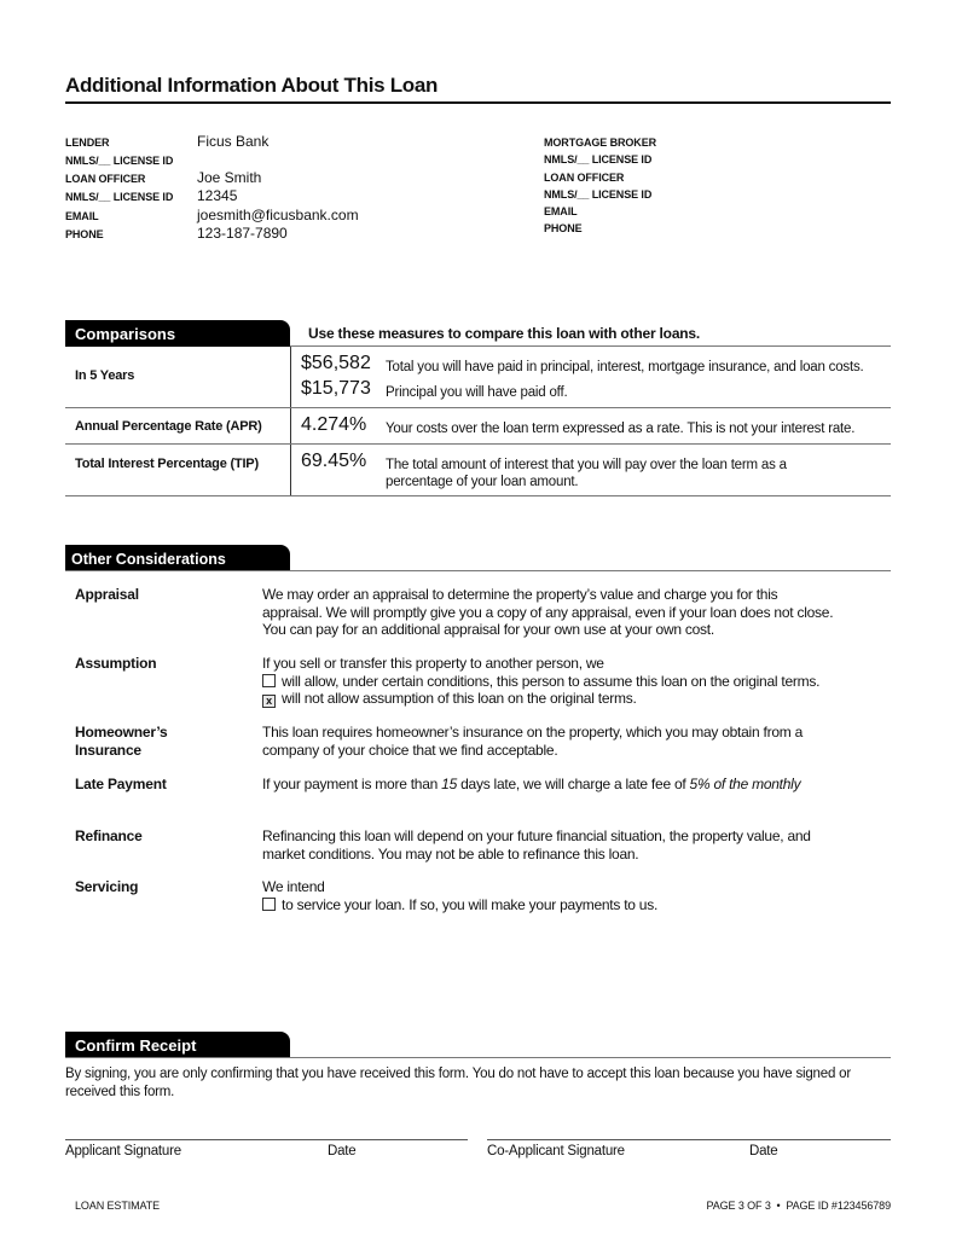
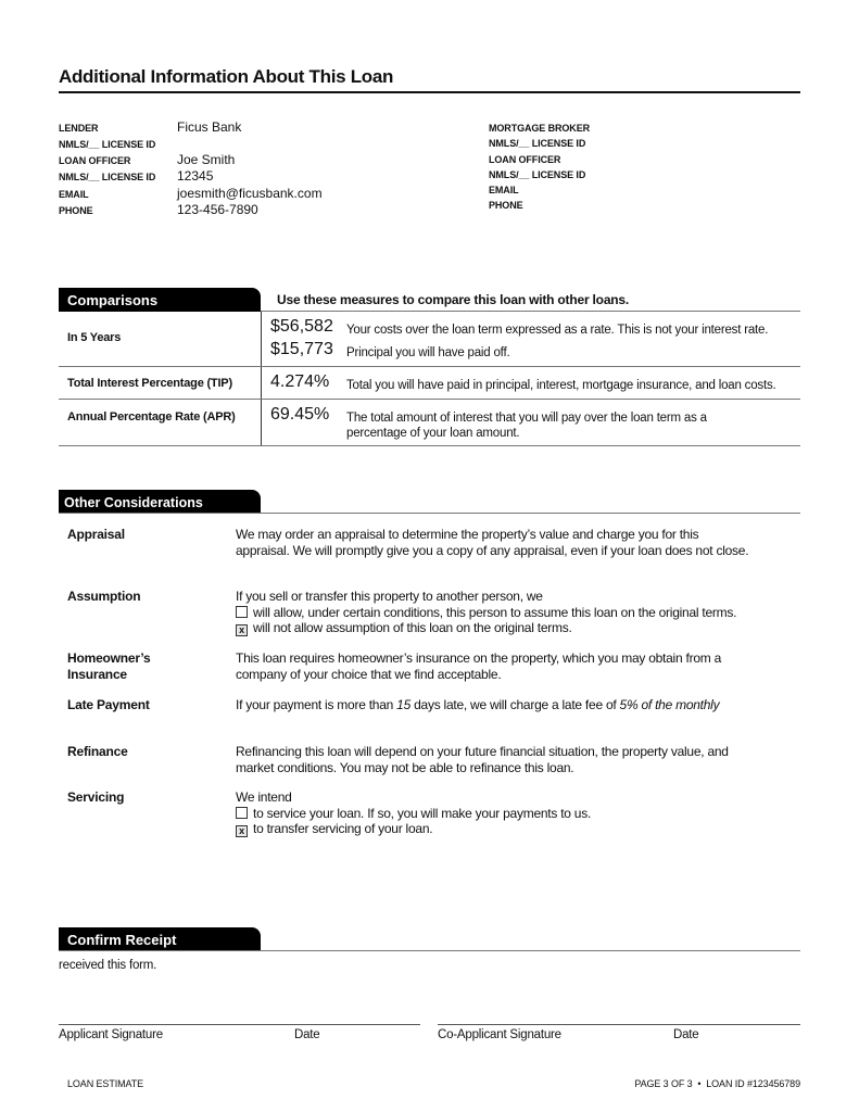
  Additional Information About This Loan
  LENDER
  Ficus Bank
  NMLS/__ LICENSE ID
  LOAN OFFICER
  Joe Smith
  NMLS/__ LICENSE ID
  12345
  EMAIL
  joesmith@ficusbank.com
  PHONE
- 123-187-7890
+ 123-456-7890
  MORTGAGE BROKER
  NMLS/__ LICENSE ID
  LOAN OFFICER
  NMLS/__ LICENSE ID
  EMAIL
  PHONE
  Comparisons
  Use these measures to compare this loan with other loans.
  In 5 Years
  $56,582
- Total you will have paid in principal, interest, mortgage insurance, and loan costs.
+ Your costs over the loan term expressed as a rate. This is not your interest rate.
  $15,773
  Principal you will have paid off.
- Annual Percentage Rate (APR)
+ Total Interest Percentage (TIP)
  4.274%
- Your costs over the loan term expressed as a rate. This is not your interest rate.
+ Total you will have paid in principal, interest, mortgage insurance, and loan costs.
- Total Interest Percentage (TIP)
+ Annual Percentage Rate (APR)
  69.45%
  The total amount of interest that you will pay over the loan term as a
  percentage of your loan amount.
  Other Considerations
  Appraisal
  We may order an appraisal to determine the property’s value and charge you for this
  appraisal. We will promptly give you a copy of any appraisal, even if your loan does not close.
- You can pay for an additional appraisal for your own use at your own cost.
  Assumption
  If you sell or transfer this property to another person, we
  will allow, under certain conditions, this person to assume this loan on the original terms.
  x will not allow assumption of this loan on the original terms.
  Homeowner’s
  Insurance
  This loan requires homeowner’s insurance on the property, which you may obtain from a
  company of your choice that we find acceptable.
  Late Payment
  If your payment is more than 15 days late, we will charge a late fee of 5% of the monthly
  Refinance
  Refinancing this loan will depend on your future financial situation, the property value, and
  market conditions. You may not be able to refinance this loan.
  Servicing
  We intend
  to service your loan. If so, you will make your payments to us.
+ x to transfer servicing of your loan.
  Confirm Receipt
- By signing, you are only confirming that you have received this form. You do not have to accept this loan because you have signed or
  received this form.
  Applicant Signature
  Date
  Co-Applicant Signature
  Date
  LOAN ESTIMATE
- PAGE 3 OF 3 • PAGE ID #123456789
+ PAGE 3 OF 3 • LOAN ID #123456789
